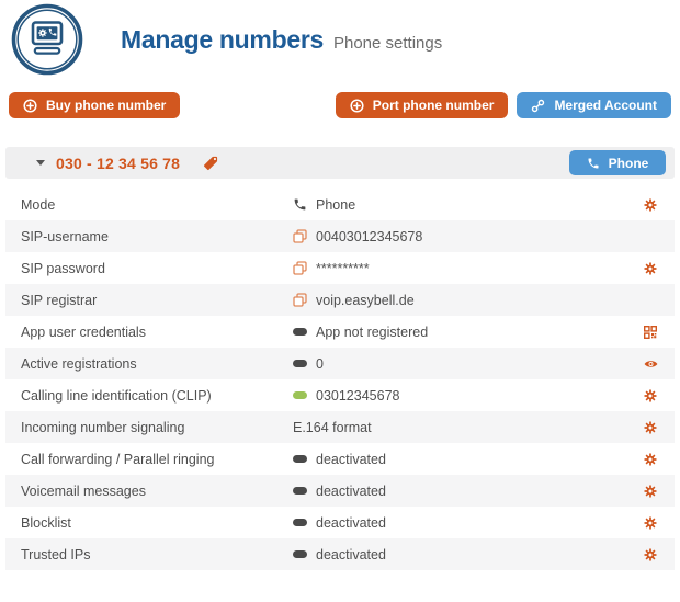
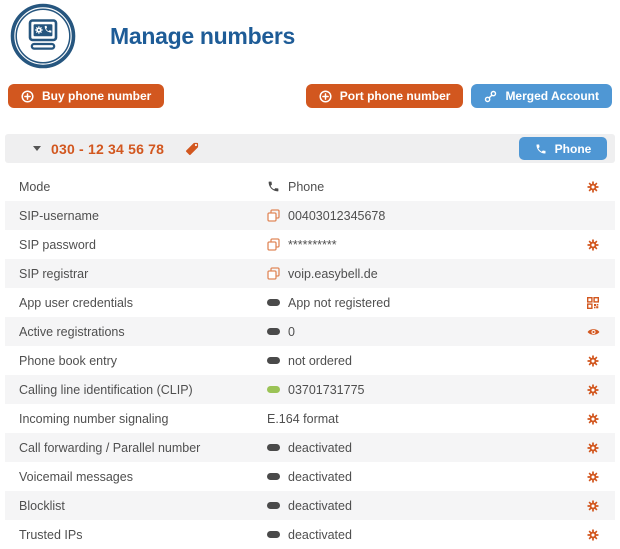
  Manage numbers
- Phone settings
  Buy phone number
  Port phone number
  Merged Account
  030 - 12 34 56 78
  Phone
  Mode
  Phone
  SIP-username
  00403012345678
  SIP password
  **********
  SIP registrar
  voip.easybell.de
  App user credentials
  App not registered
  Active registrations
  0
+ Phone book entry
+ not ordered
  Calling line identification (CLIP)
- 03012345678
+ 03701731775
  Incoming number signaling
  E.164 format
- Call forwarding / Parallel ringing
+ Call forwarding / Parallel number
  deactivated
  Voicemail messages
  deactivated
  Blocklist
  deactivated
  Trusted IPs
  deactivated
